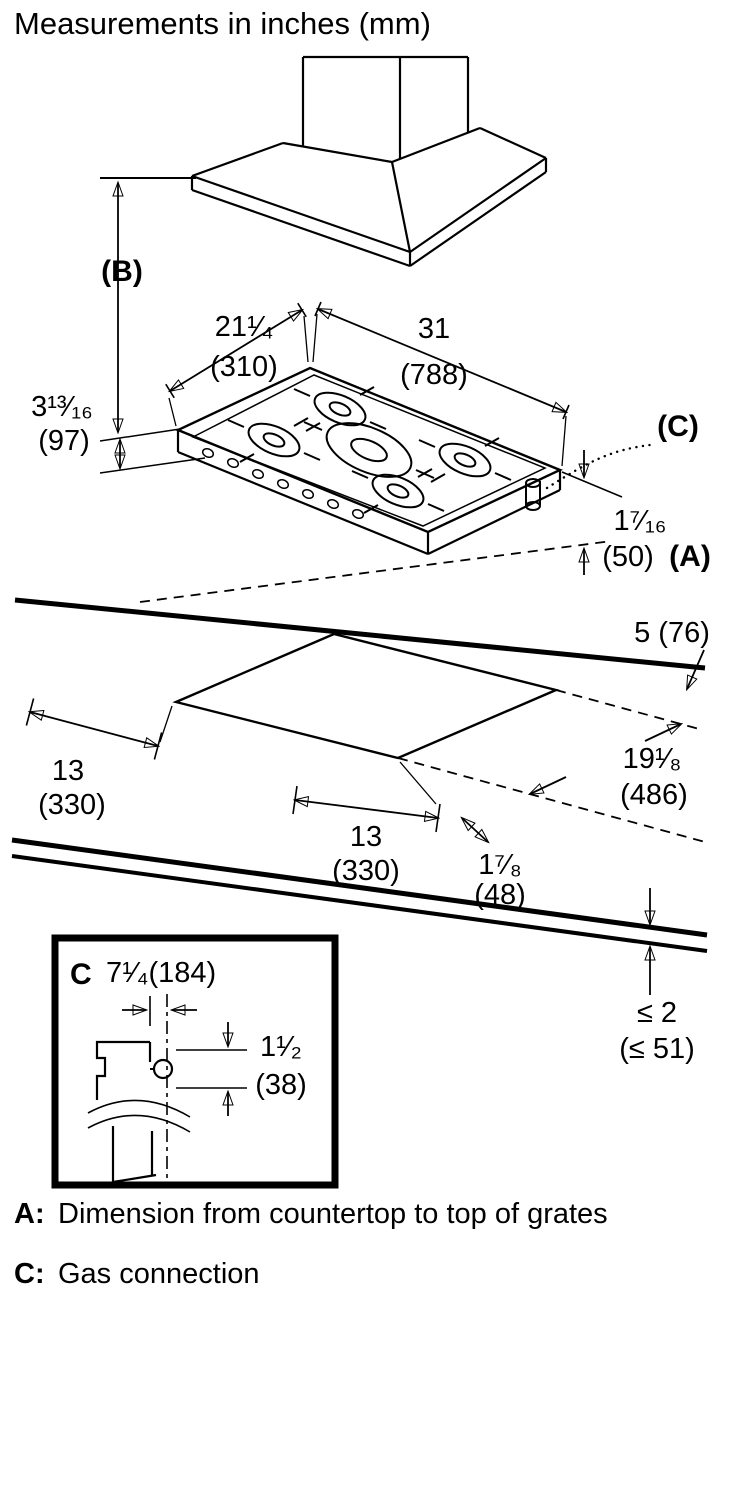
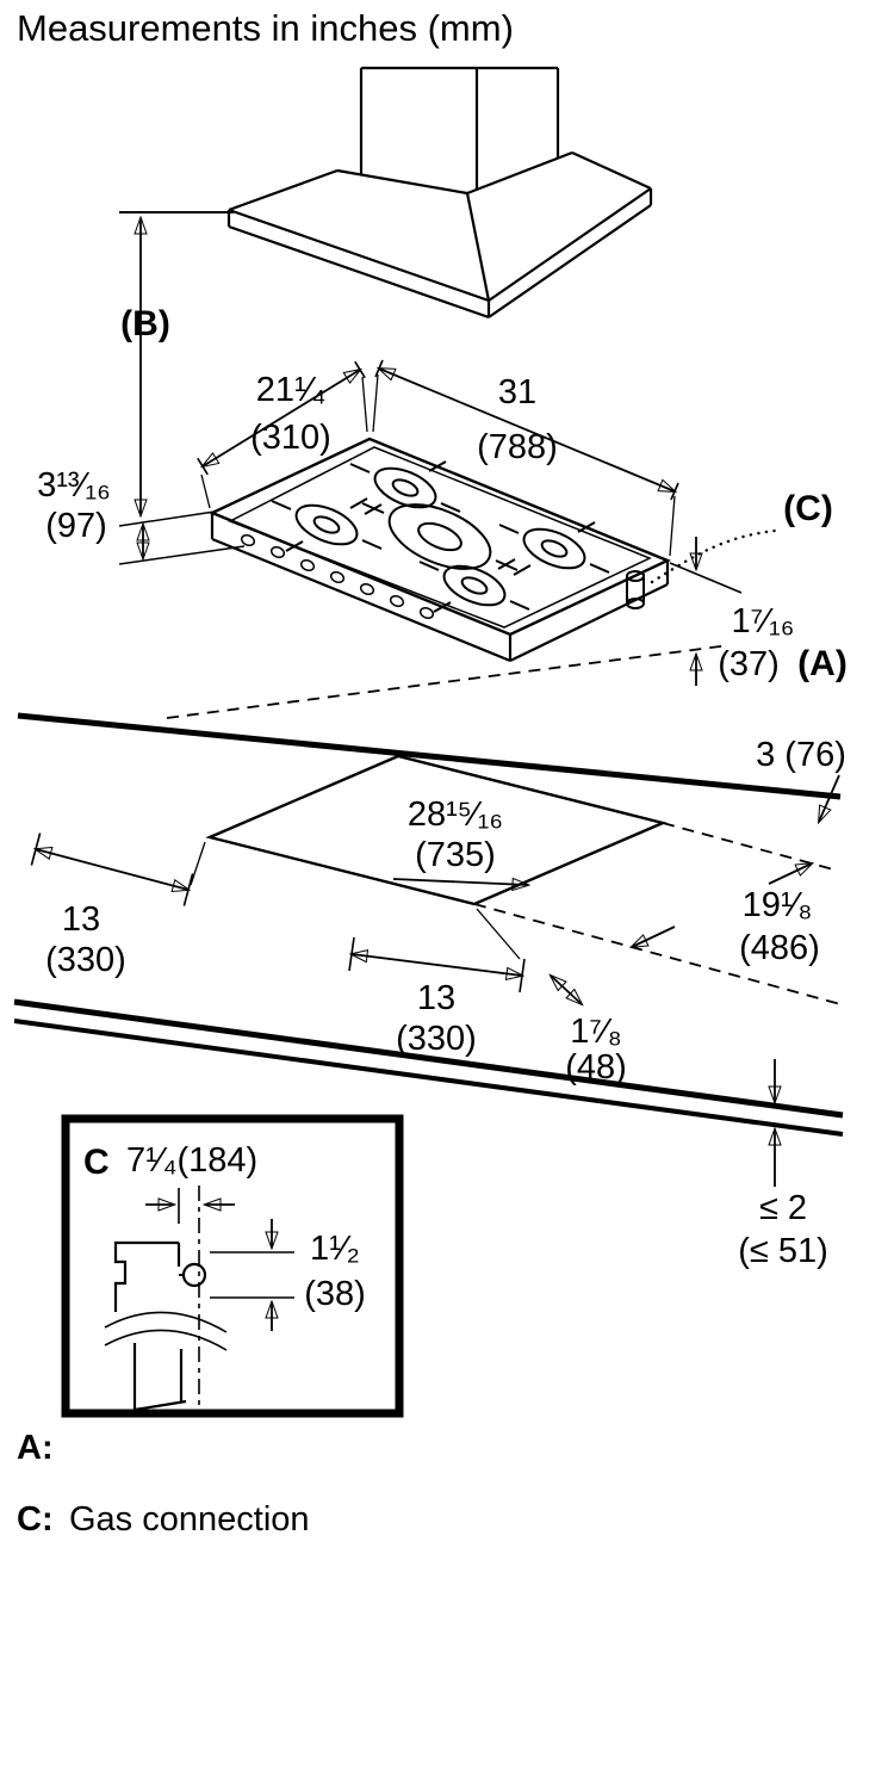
  Measurements in inches (mm)
  (B)
  21¹⁄₄
  (310)
  31
  (788)
  3¹³⁄₁₆
  (97)
  (C)
  1⁷⁄₁₆
- (50)
+ (37)
  (A)
+ 28¹⁵⁄₁₆
+ (735)
- 5 (76)
+ 3 (76)
  13
  (330)
  19¹⁄₈
  (486)
  13
  (330)
  1⁷⁄₈
  (48)
  ≤ 2
  (≤ 51)
  C
  7¹⁄₄(184)
  1¹⁄₂
  (38)
  A:
- Dimension from countertop to top of grates
  C:
  Gas connection
